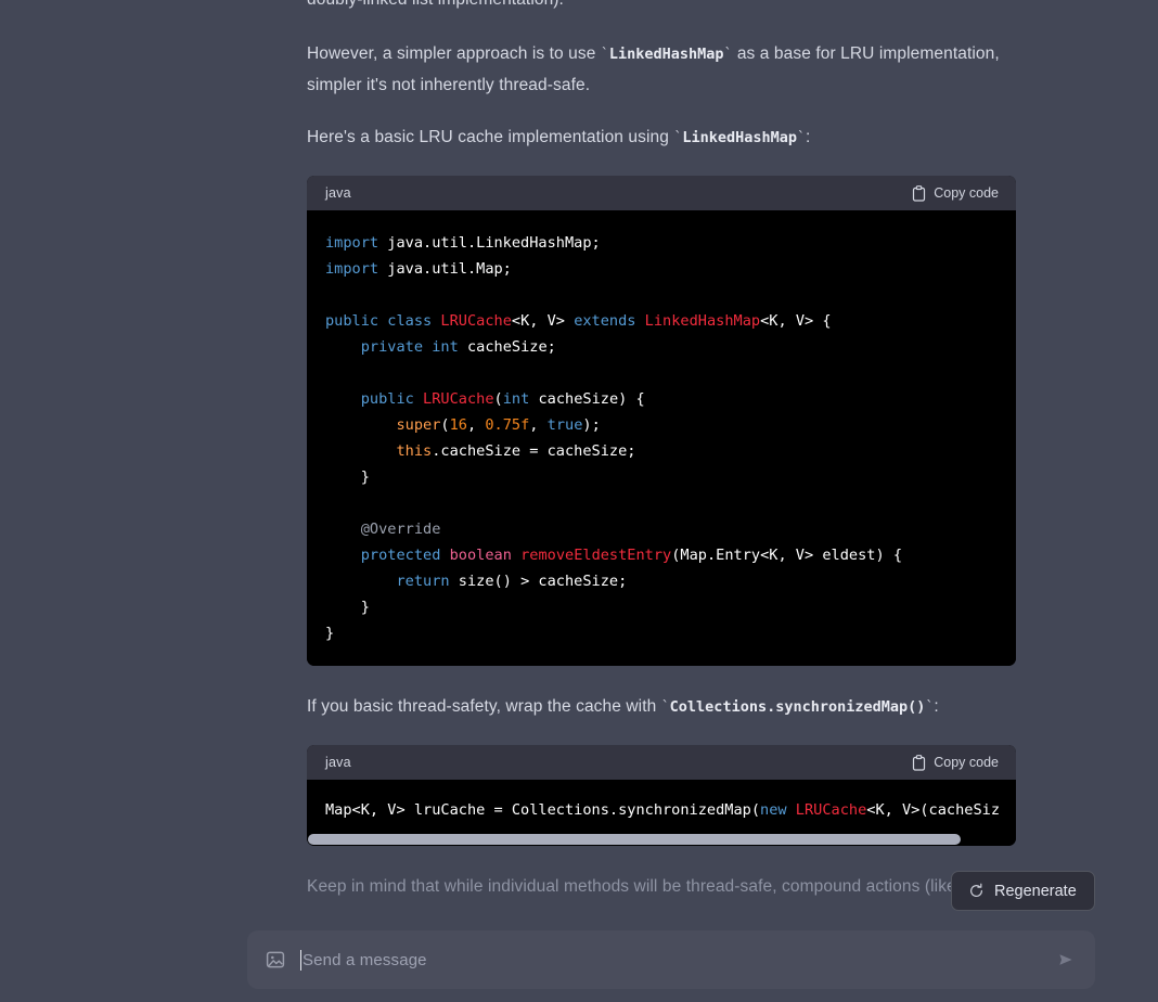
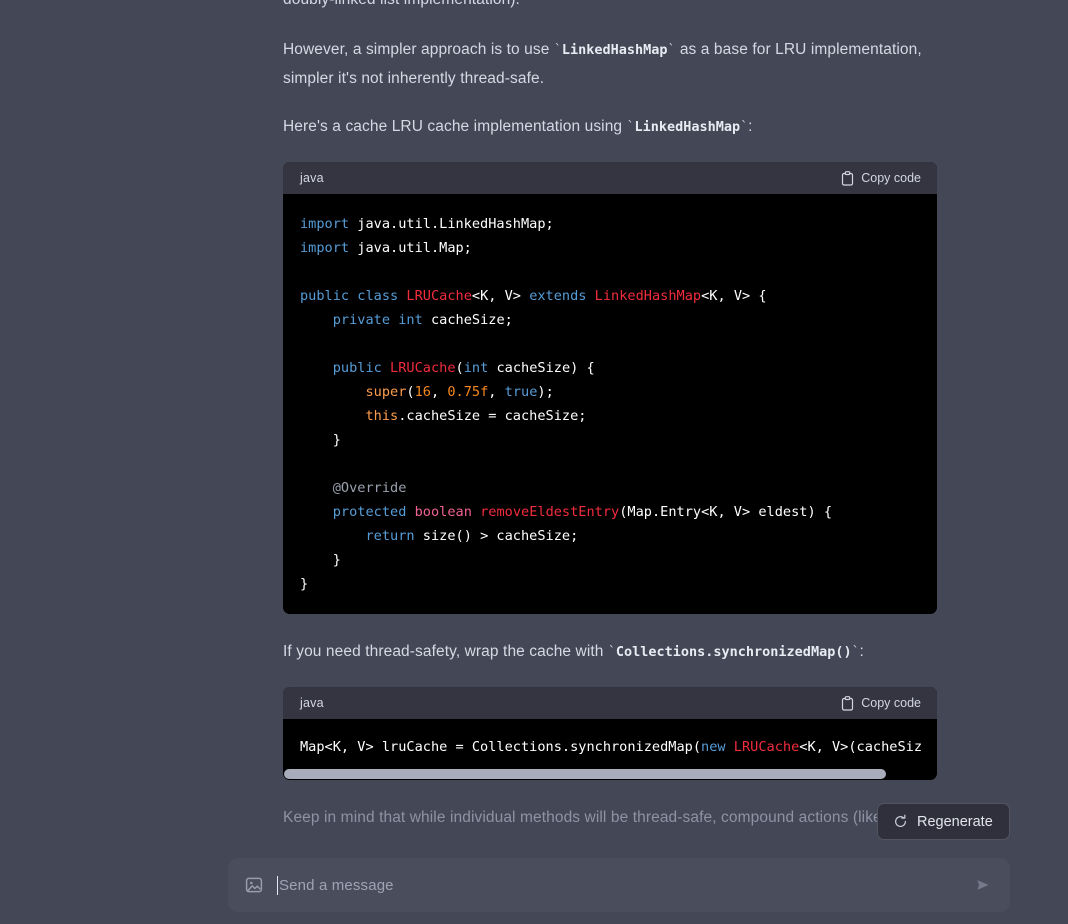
  However, a simpler approach is to use `LinkedHashMap` as a base for LRU implementation, simpler it's not inherently thread-safe.
- Here's a basic LRU cache implementation using `LinkedHashMap`:
+ Here's a cache LRU cache implementation using `LinkedHashMap`:
  java
  Copy code
  import java.util.LinkedHashMap;
  import java.util.Map;
  public class LRUCache<K, V> extends LinkedHashMap<K, V> {
  private int cacheSize;
  public LRUCache(int cacheSize) {
  super(16, 0.75f, true);
  this.cacheSize = cacheSize;
  }
  @Override
  protected boolean removeEldestEntry(Map.Entry<K, V> eldest) {
  return size() > cacheSize;
  }
  }
- If you basic thread-safety, wrap the cache with `Collections.synchronizedMap()`:
+ If you need thread-safety, wrap the cache with `Collections.synchronizedMap()`:
  java
  Copy code
  Map<K, V> lruCache = Collections.synchronizedMap(new LRUCache<K, V>(cacheSiz
  Keep in mind that while individual methods will be thread-safe, compound actions (lik
  Regenerate
  Send a message
